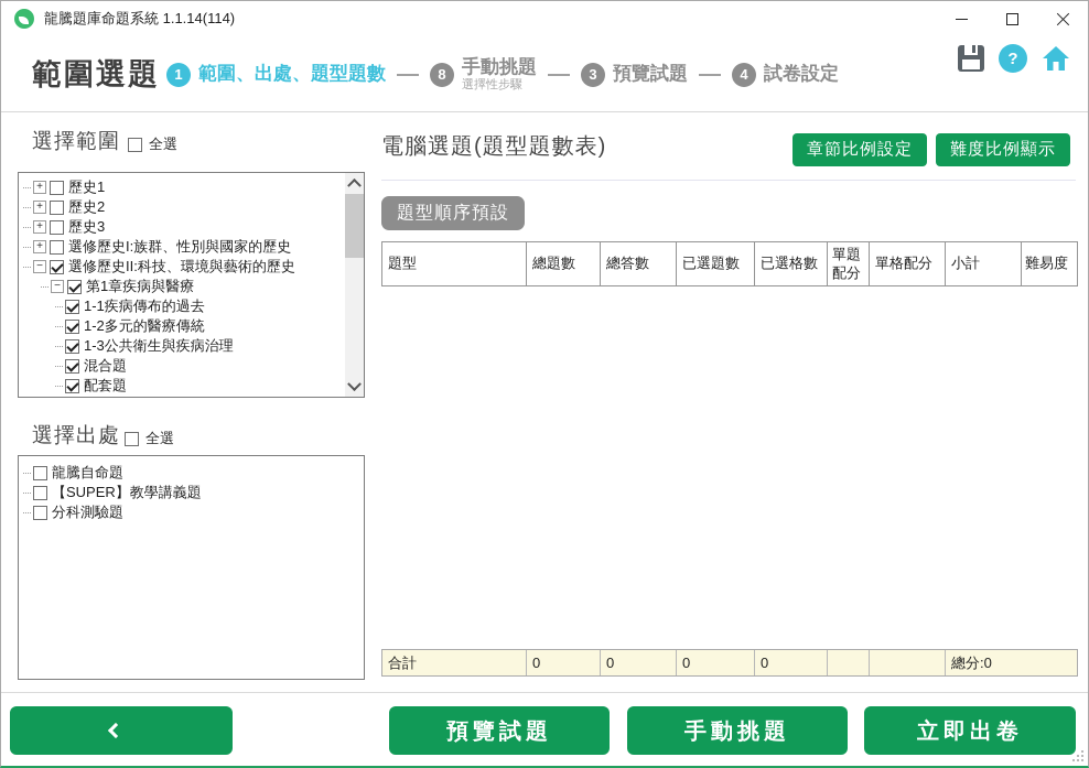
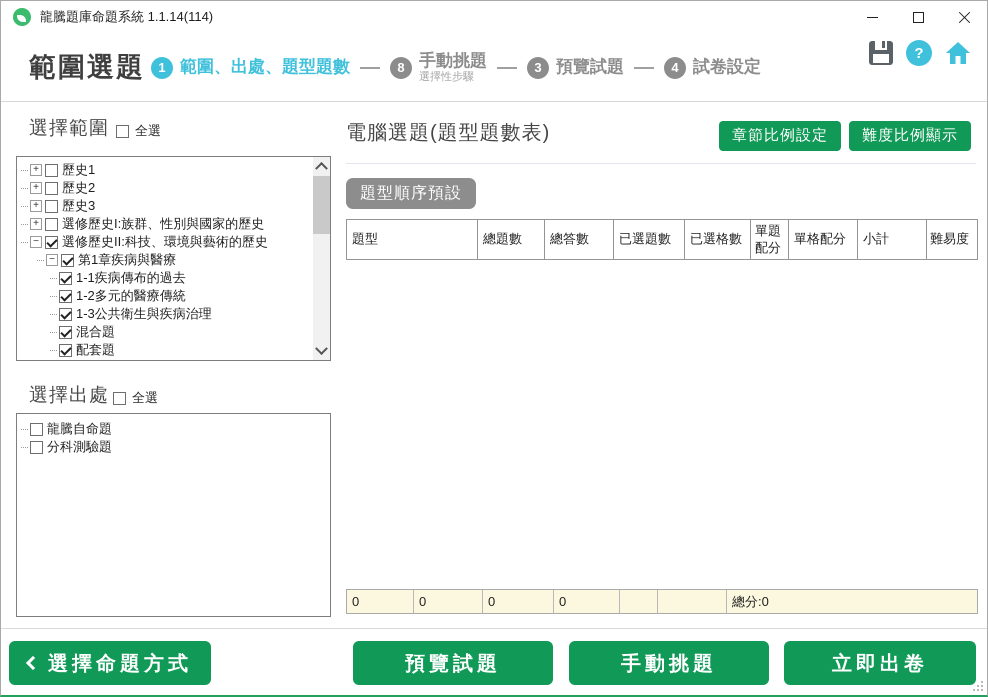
  龍騰題庫命題系統 1.1.14(114)
  範圍選題
  1
  範圍、出處、題型題數
  8
  手動挑題
  選擇性步驟
  3
  預覽試題
  4
  試卷設定
  ?
  選擇範圍
  全選
  +
  歷史1
  +
  歷史2
  +
  歷史3
  +
  選修歷史I:族群、性別與國家的歷史
  −
  選修歷史II:科技、環境與藝術的歷史
  −
  第1章疾病與醫療
  1-1疾病傳布的過去
  1-2多元的醫療傳統
  1-3公共衛生與疾病治理
  混合題
  配套題
  選擇出處
  全選
  龍騰自命題
- 【SUPER】教學講義題
  分科測驗題
  電腦選題(題型題數表)
  章節比例設定
  難度比例顯示
  題型順序預設
  題型
  總題數
  總答數
  已選題數
  已選格數
  單題配分
  單格配分
  小計
  難易度
- 合計
  0
  0
  0
  0
  總分:0
+ 選擇命題方式
  預覽試題
  手動挑題
  立即出卷
